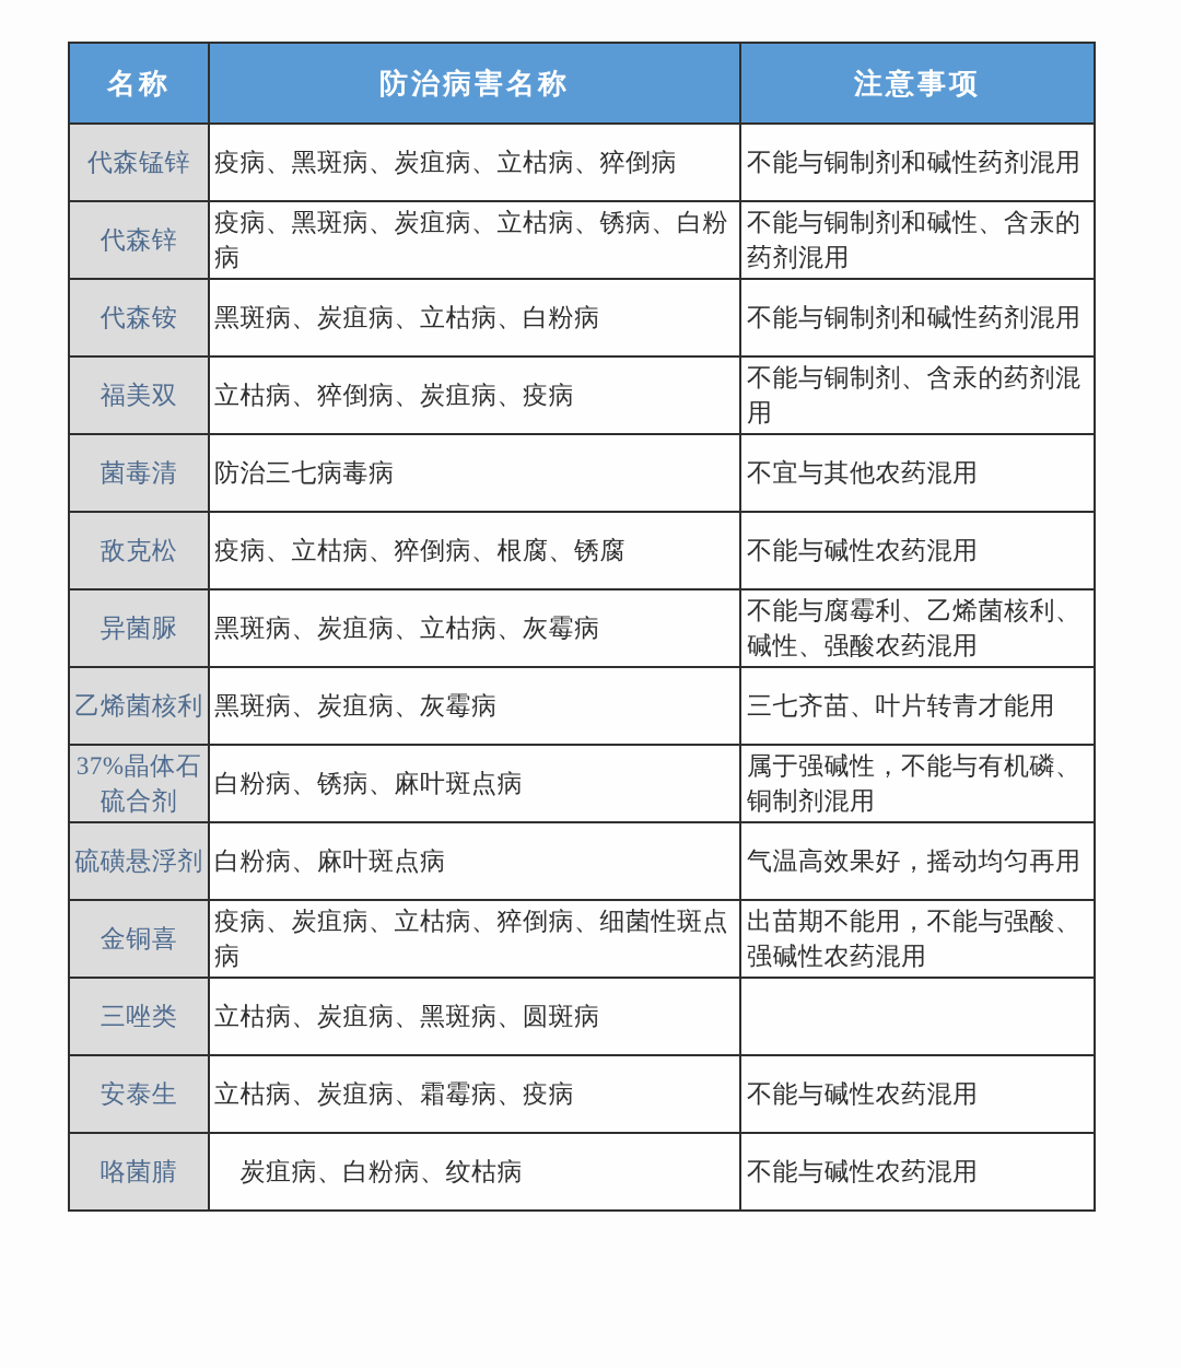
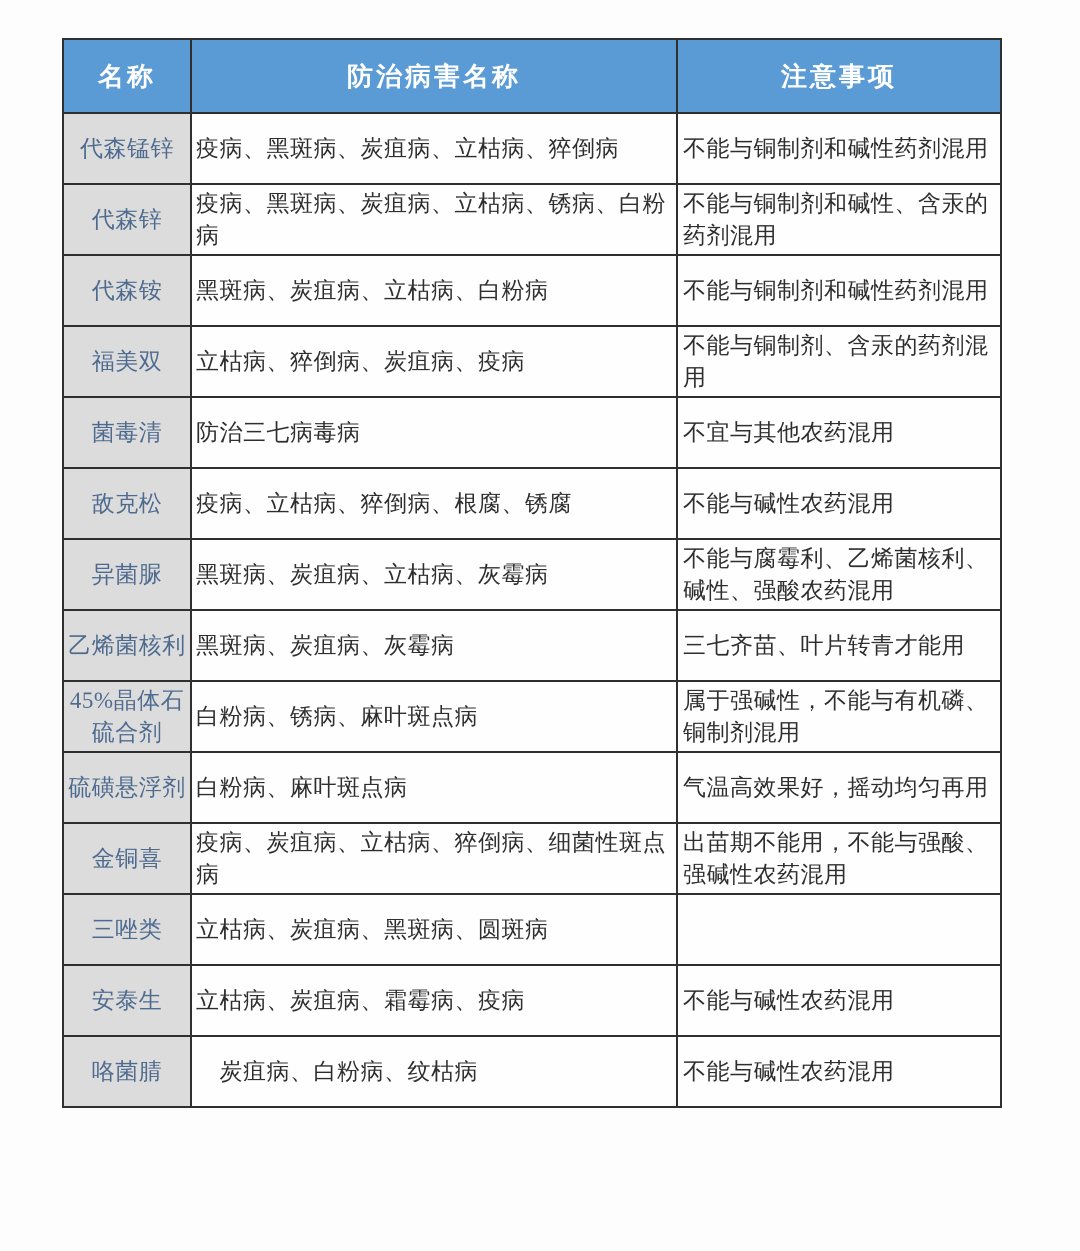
  名称	防治病害名称	注意事项
  代森锰锌	疫病、黑斑病、炭疽病、立枯病、猝倒病	不能与铜制剂和碱性药剂混用
  代森锌	疫病、黑斑病、炭疽病、立枯病、锈病、白粉病	不能与铜制剂和碱性、含汞的药剂混用
  代森铵	黑斑病、炭疽病、立枯病、白粉病	不能与铜制剂和碱性药剂混用
  福美双	立枯病、猝倒病、炭疽病、疫病	不能与铜制剂、含汞的药剂混用
  菌毒清	防治三七病毒病	不宜与其他农药混用
  敌克松	疫病、立枯病、猝倒病、根腐、锈腐	不能与碱性农药混用
  异菌脲	黑斑病、炭疽病、立枯病、灰霉病	不能与腐霉利、乙烯菌核利、碱性、强酸农药混用
  乙烯菌核利	黑斑病、炭疽病、灰霉病	三七齐苗、叶片转青才能用
- 37%晶体石硫合剂	白粉病、锈病、麻叶斑点病	属于强碱性，不能与有机磷、铜制剂混用
+ 45%晶体石硫合剂	白粉病、锈病、麻叶斑点病	属于强碱性，不能与有机磷、铜制剂混用
  硫磺悬浮剂	白粉病、麻叶斑点病	气温高效果好，摇动均匀再用
  金铜喜	疫病、炭疽病、立枯病、猝倒病、细菌性斑点病	出苗期不能用，不能与强酸、强碱性农药混用
  三唑类	立枯病、炭疽病、黑斑病、圆斑病
  安泰生	立枯病、炭疽病、霜霉病、疫病	不能与碱性农药混用
  咯菌腈	炭疽病、白粉病、纹枯病	不能与碱性农药混用
